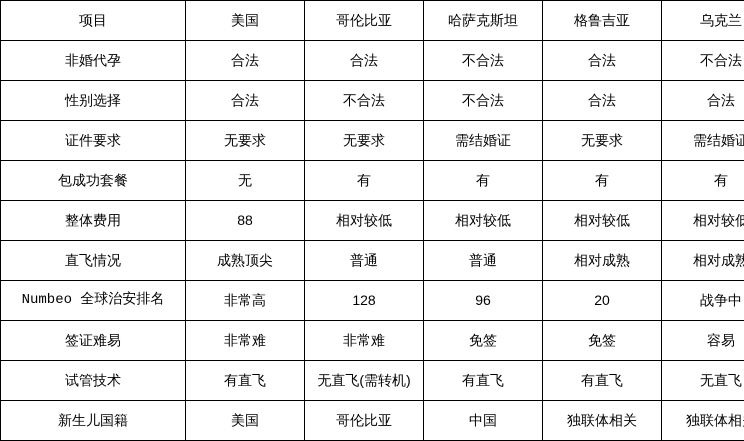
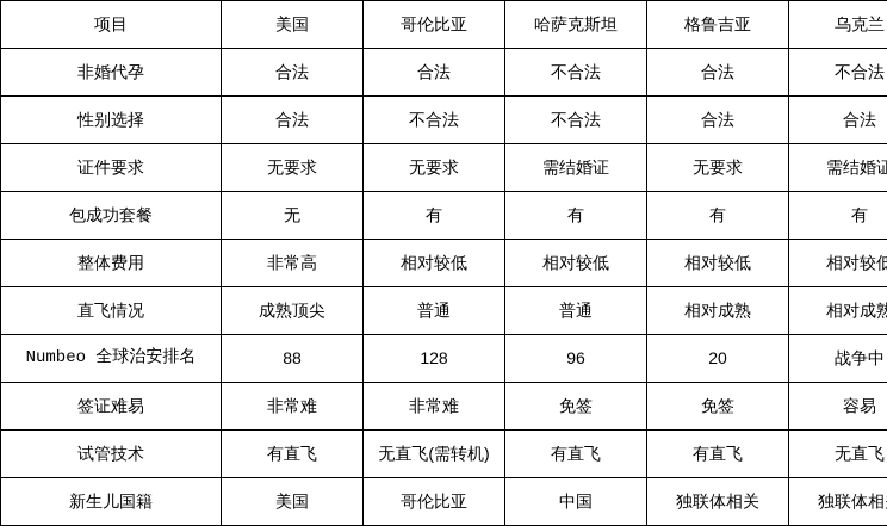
  项目	美国	哥伦比亚	哈萨克斯坦	格鲁吉亚	乌克兰
  非婚代孕	合法	合法	不合法	合法	不合法
  性别选择	合法	不合法	不合法	合法	合法
  证件要求	无要求	无要求	需结婚证	无要求	需结婚证
  包成功套餐	无	有	有	有	有
- 整体费用	88	相对较低	相对较低	相对较低	相对较低
+ 整体费用	非常高	相对较低	相对较低	相对较低	相对较低
  直飞情况	成熟顶尖	普通	普通	相对成熟	相对成熟
- Numbeo 全球治安排名	非常高	128	96	20	战争中
+ Numbeo 全球治安排名	88	128	96	20	战争中
  签证难易	非常难	非常难	免签	免签	容易
  试管技术	有直飞	无直飞(需转机)	有直飞	有直飞	无直飞
  新生儿国籍	美国	哥伦比亚	中国	独联体相关	独联体相
